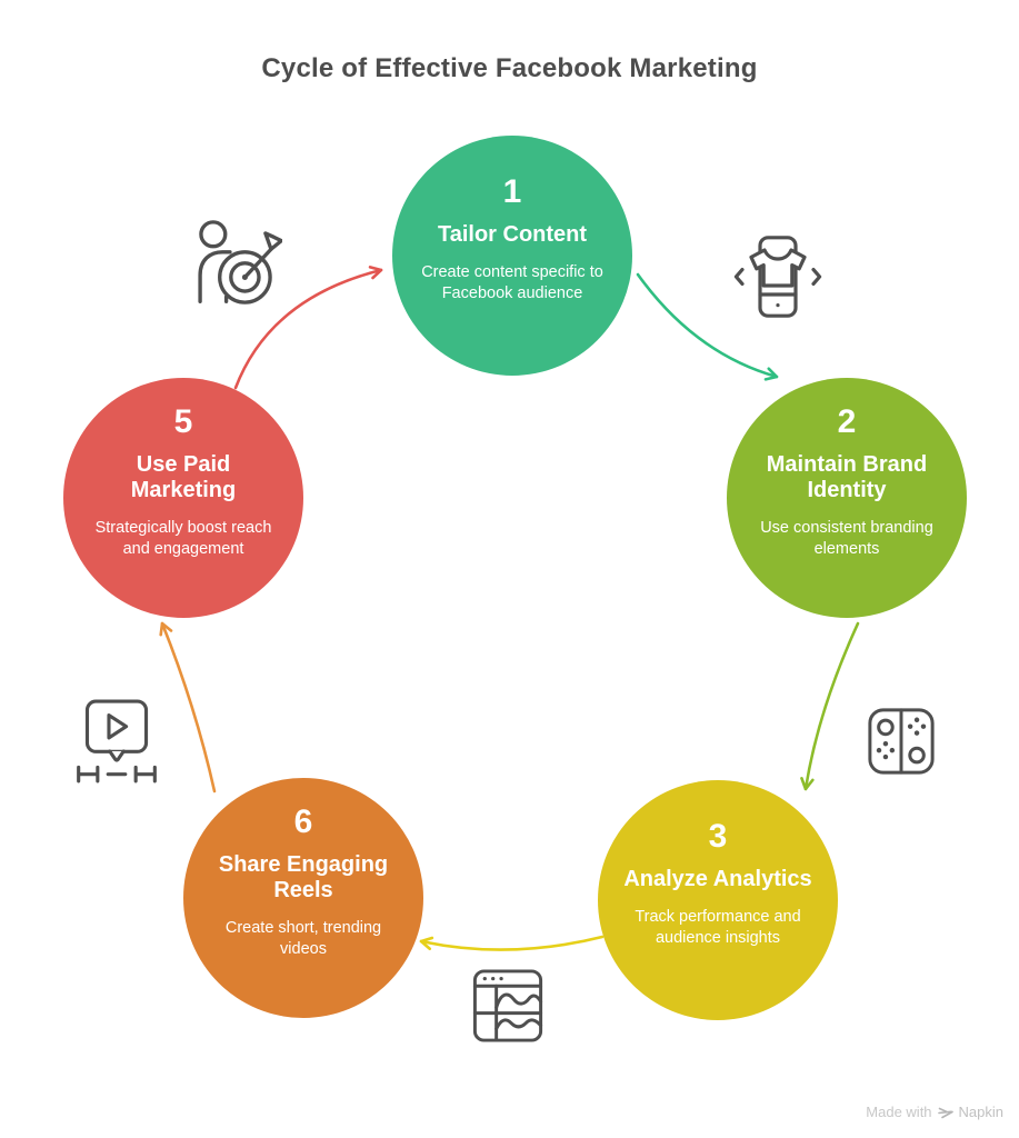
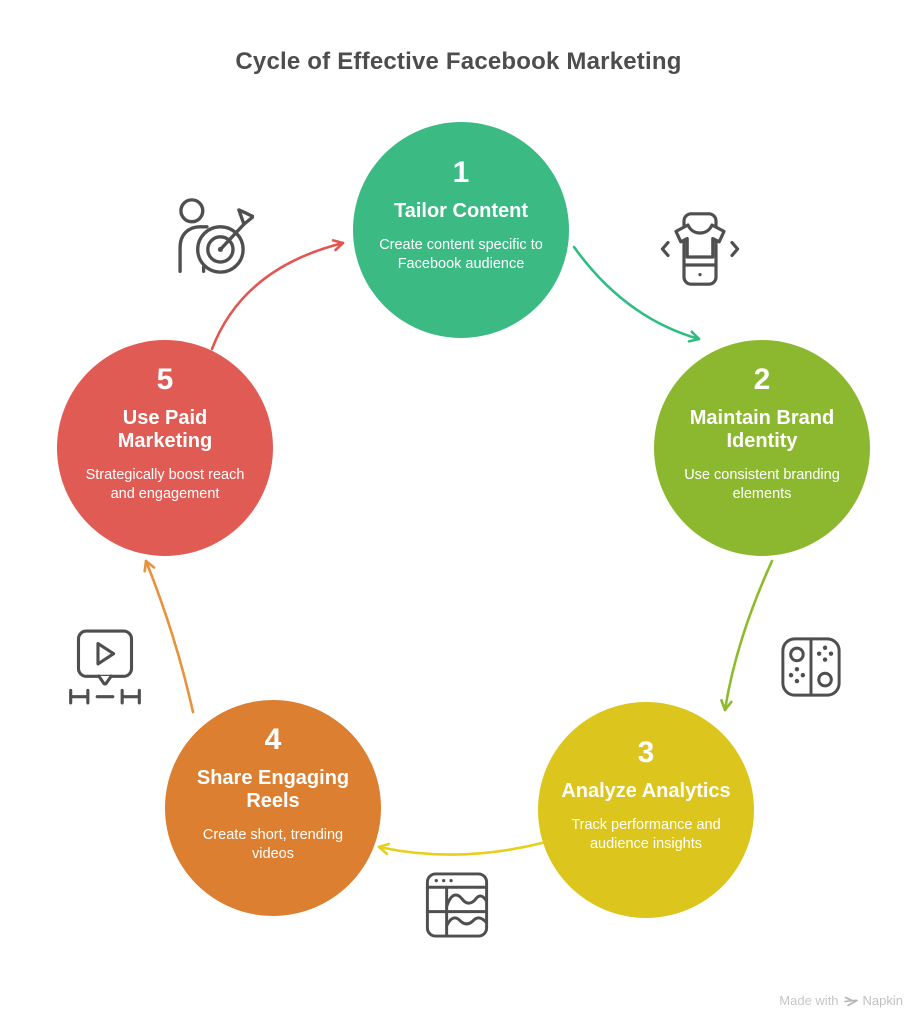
  Cycle of Effective Facebook Marketing
  1
  Tailor Content
  Create content specific to Facebook audience
  2
  Maintain Brand Identity
  Use consistent branding elements
  3
  Analyze Analytics
  Track performance and audience insights
- 6
+ 4
  Share Engaging Reels
  Create short, trending videos
  5
  Use Paid Marketing
  Strategically boost reach and engagement
  Made with
  Napkin
